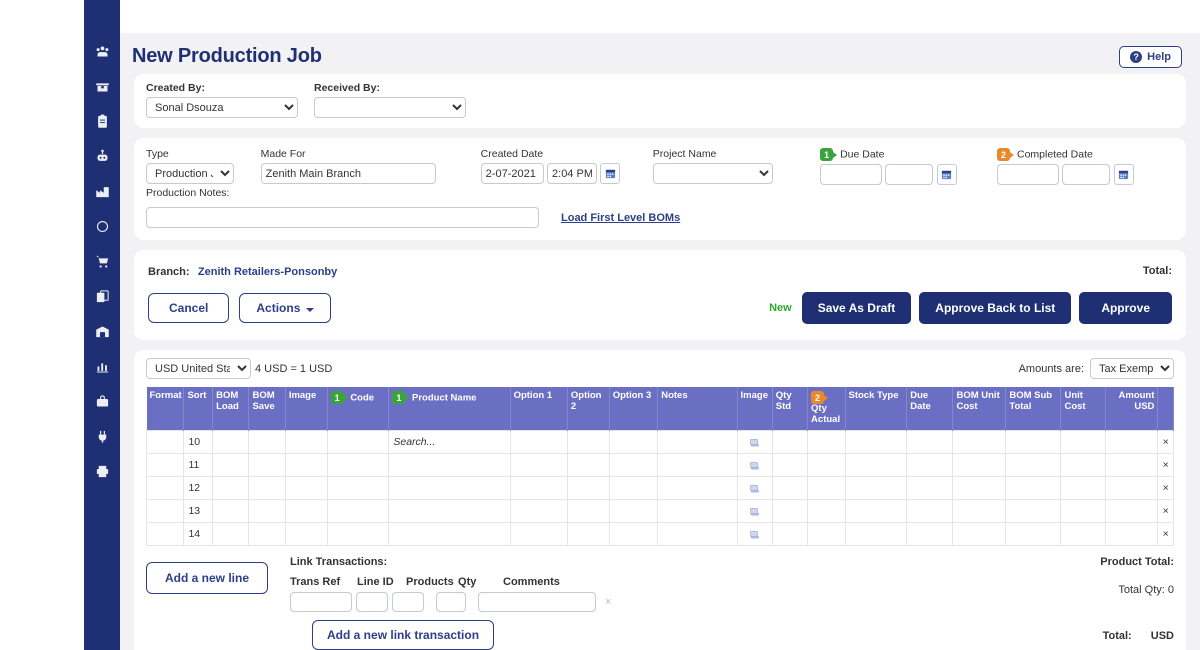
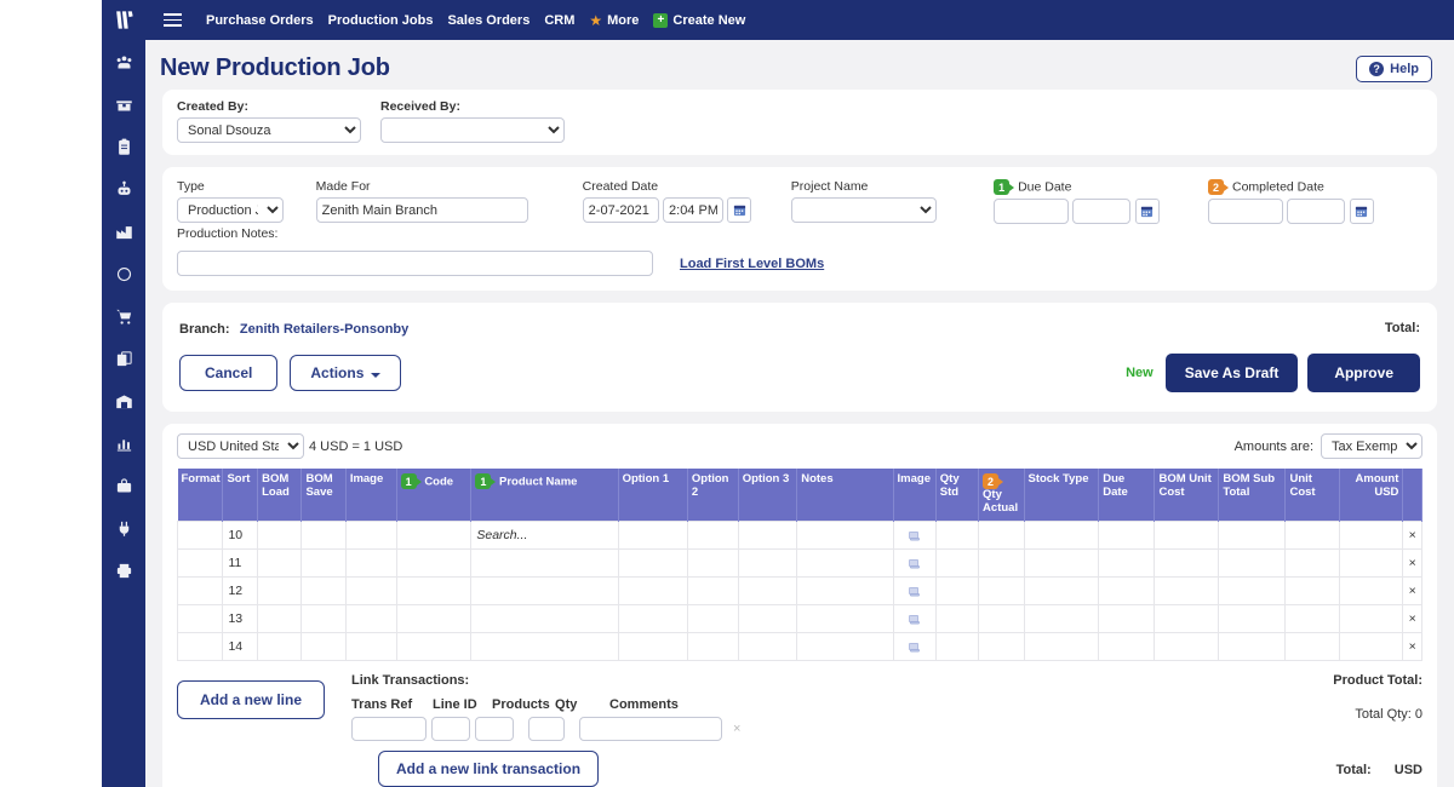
+ Purchase Orders
+ Production Jobs
+ Sales Orders
+ CRM
+ ★
+ More
+ +
+ Create New
  New Production Job
  ?
  Help
  Created By:
  Sonal Dsouza
  Received By:
  Type
  Production
  Made For
  Zenith Main Branch
  Created Date
  2-07-2021 2:04 PM
  Project Name
  1
  Due Date
  2
  Completed Date
  Production Notes:
  Load First Level BOMs
  Branch: Zenith Retailers-Ponsonby
  Total:
  Cancel
  Actions
  New
  Save As Draft
- Approve Back to List
  Approve
  USD United Sta
  4 USD = 1 USD
  Amounts are:
  Tax Exemp
  Format	Sort	BOM Load	BOM Save	Image	1 Code	1 Product Name	Option 1	Option 2	Option 3	Notes	Image	Qty Std	2 Qty Actual	Stock Type	Due Date	BOM Unit Cost	BOM Sub Total	Unit Cost	Amount USD
  	10					Search...														×
  	11																			×
  	12																			×
  	13																			×
  	14																			×
  Add a new line
  Link Transactions:
  Trans Ref
  Line ID
  Products
  Qty
  Comments
  ×
  Add a new link transaction
  Product Total:
  Total Qty: 0
  Total: USD
